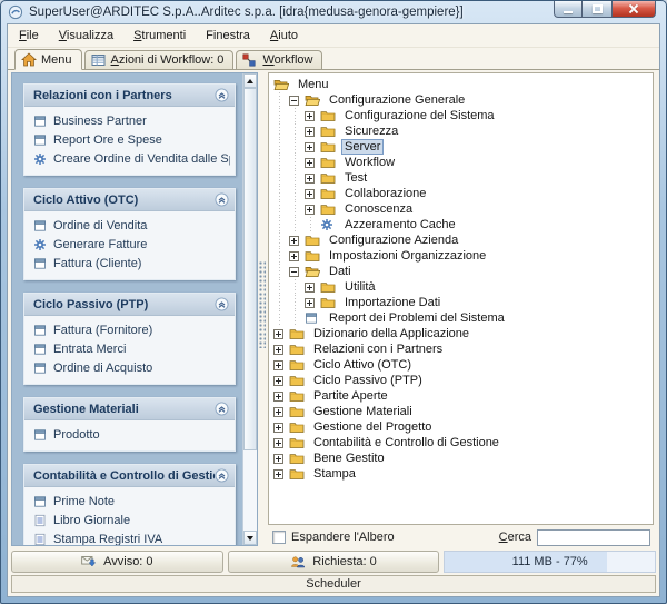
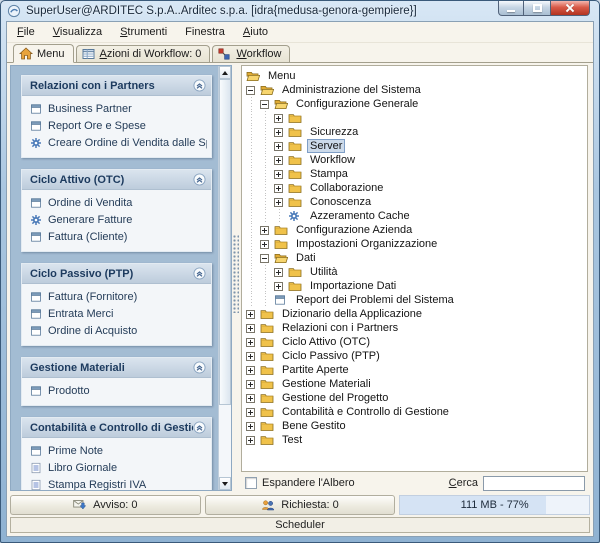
  SuperUser@ARDITEC S.p.A..Arditec s.p.a. [idra{medusa-genora-gempiere}]
  File
  Visualizza
  Strumenti
  Finestra
  Aiuto
  Menu
  Azioni di Workflow: 0
  Workflow
  Relazioni con i Partners
  Business Partner
  Report Ore e Spese
  Creare Ordine di Vendita dalle S
  Ciclo Attivo (OTC)
  Ordine di Vendita
  Generare Fatture
  Fattura (Cliente)
  Ciclo Passivo (PTP)
  Fattura (Fornitore)
  Entrata Merci
  Ordine di Acquisto
  Gestione Materiali
  Prodotto
  Contabilità e Controllo di Gesti
  Prime Note
  Libro Giornale
  Stampa Registri IVA
  Menu
+ Administrazione del Sistema
  Configurazione Generale
- Configurazione del Sistema
  Sicurezza
  Server
  Workflow
- Test
+ Stampa
  Collaborazione
  Conoscenza
  Azzeramento Cache
  Configurazione Azienda
  Impostazioni Organizzazione
  Dati
  Utilità
  Importazione Dati
  Report dei Problemi del Sistema
  Dizionario della Applicazione
  Relazioni con i Partners
  Ciclo Attivo (OTC)
  Ciclo Passivo (PTP)
  Partite Aperte
  Gestione Materiali
  Gestione del Progetto
  Contabilità e Controllo di Gestione
  Bene Gestito
- Stampa
+ Test
  Espandere l'Albero
  Cerca
  Avviso: 0
  Richiesta: 0
  111 MB - 77%
  Scheduler
